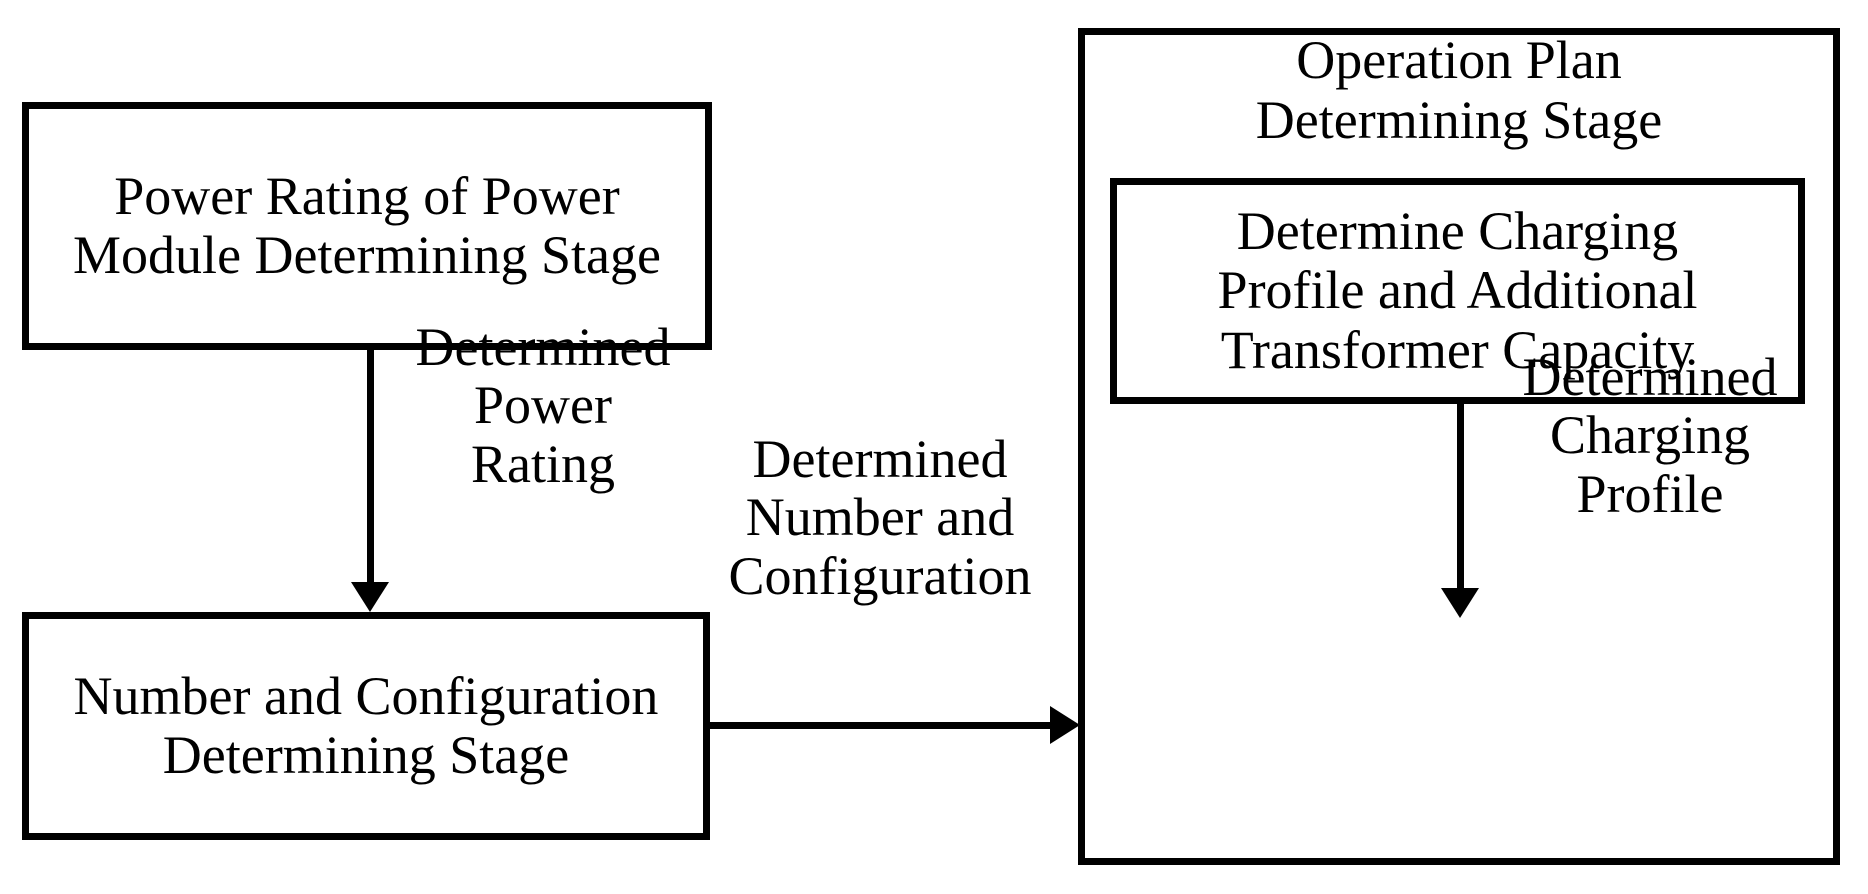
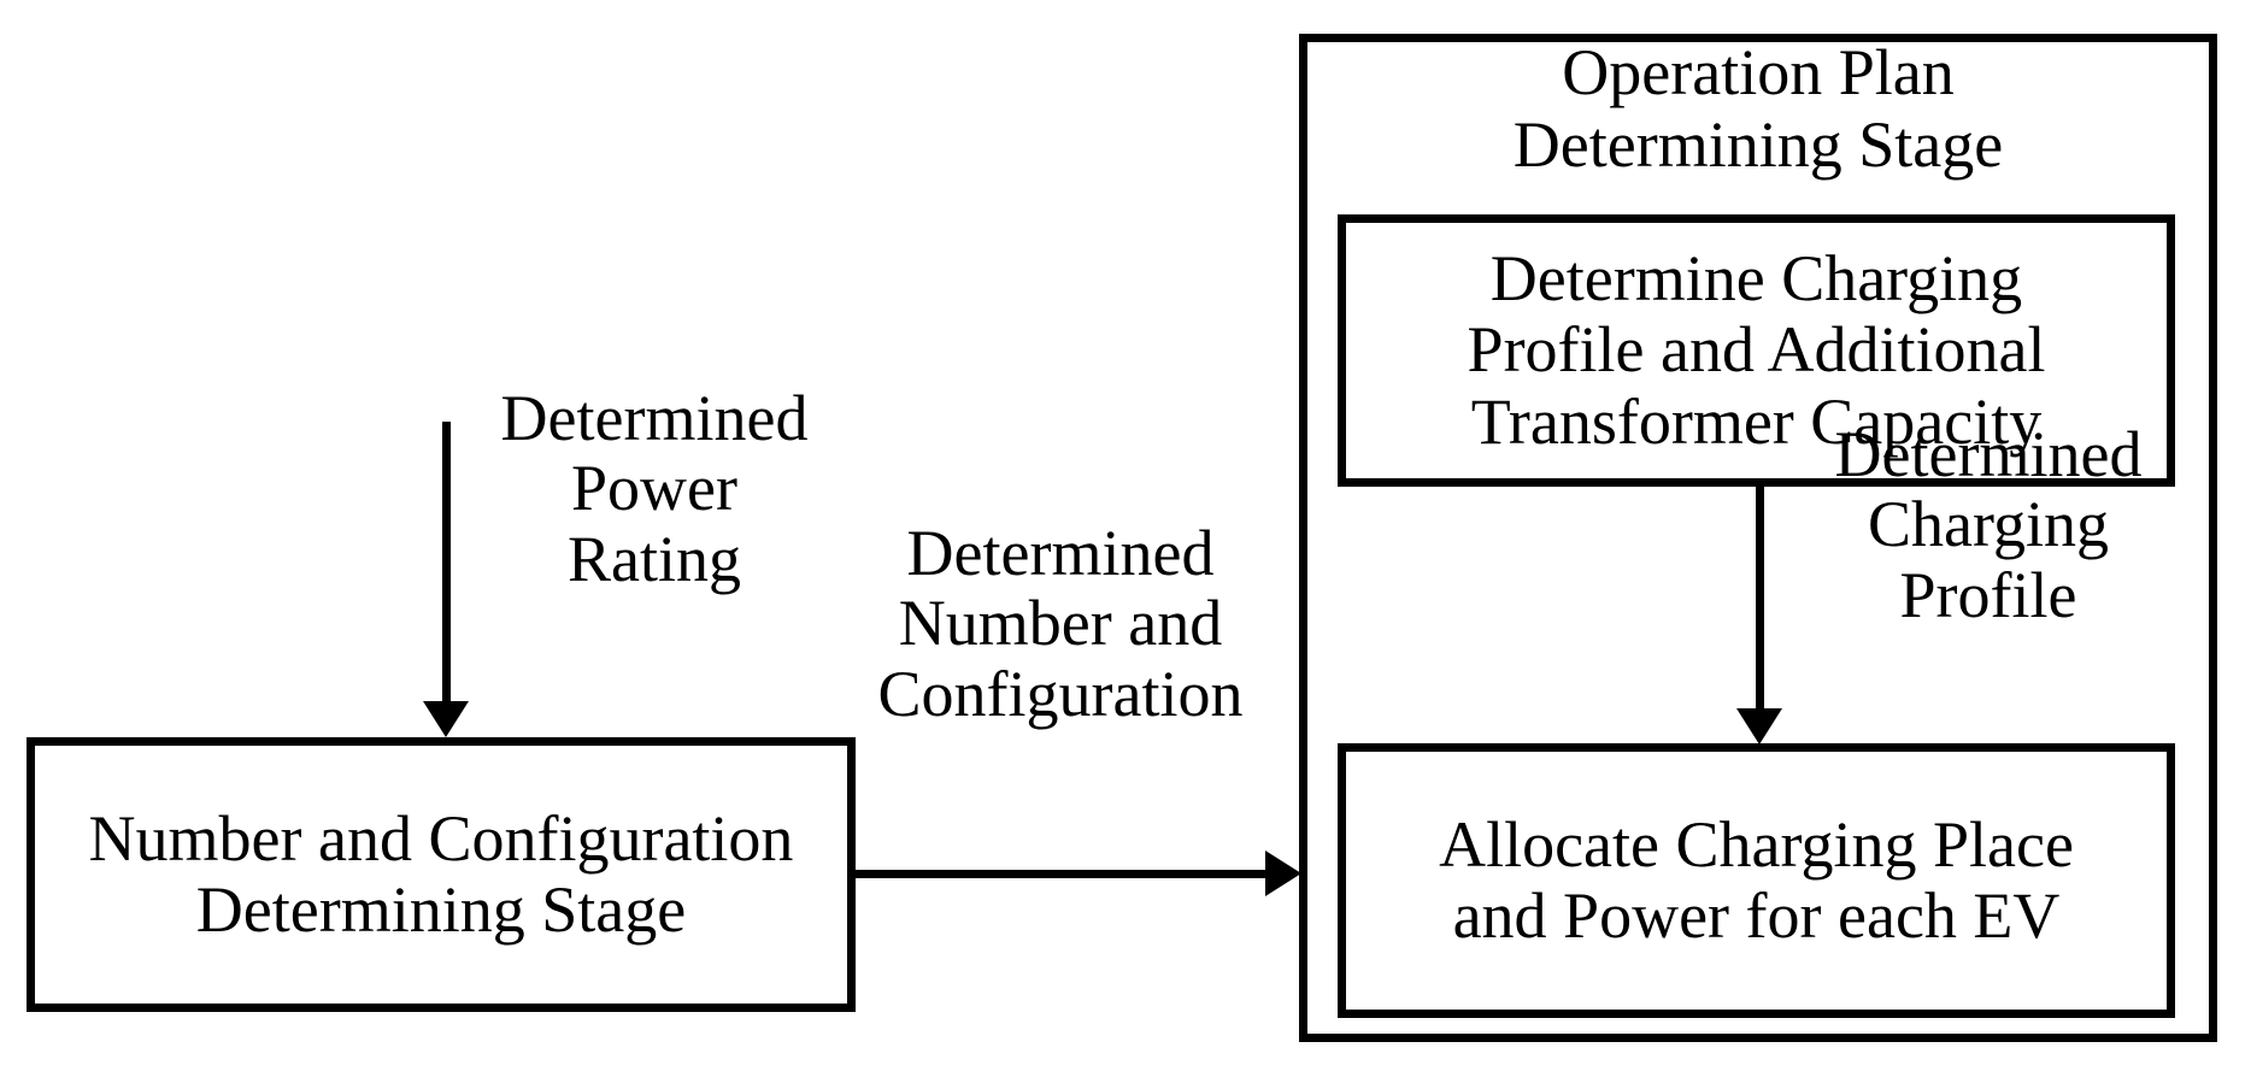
- Power Rating of Power
- Module Determining Stage
  Determined
  Power
  Rating
  Number and Configuration
  Determining Stage
  Determined
  Number and
  Configuration
  Operation Plan
  Determining Stage
  Determine Charging
  Profile and Additional
  Transformer Capacity
  Determined
  Charging
  Profile
+ Allocate Charging Place
+ and Power for each EV
